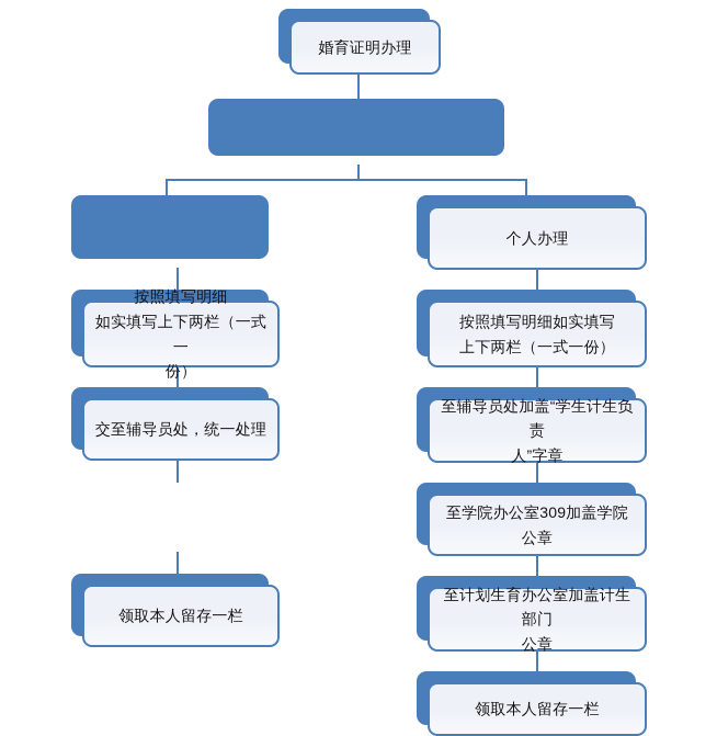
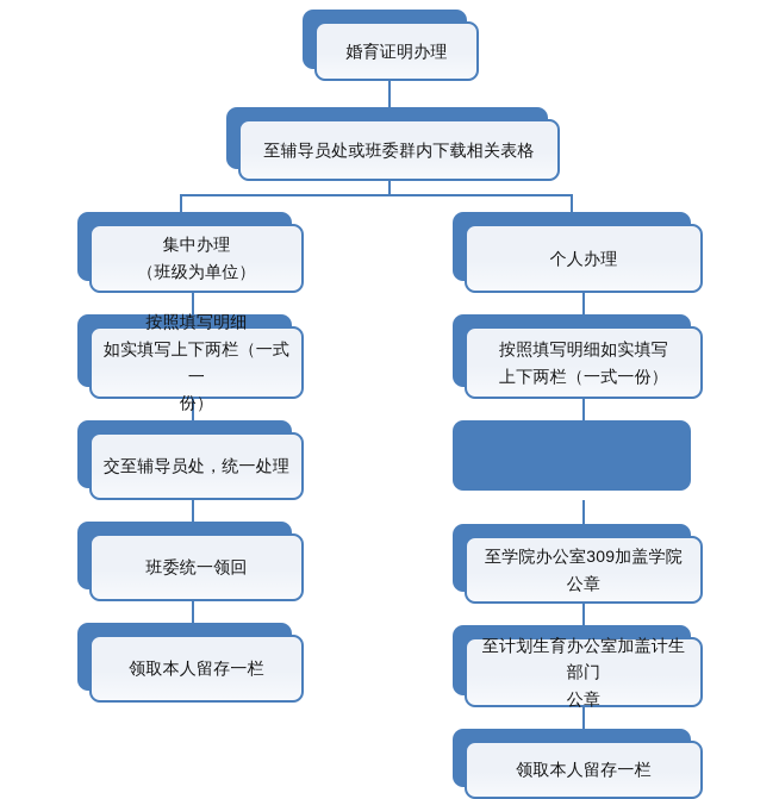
  婚育证明办理
+ 至辅导员处或班委群内下载相关表格
+ 集中办理
+ （班级为单位）
  按照填写明细
  如实填写上下两栏（一式一
  份）
  交至辅导员处，统一处理
+ 班委统一领回
  领取本人留存一栏
  个人办理
  按照填写明细如实填写
  上下两栏（一式一份）
- 至辅导员处加盖“学生计生负责
- 人”字章
  至学院办公室309加盖学院公章
  至计划生育办公室加盖计生部门
  公章
  领取本人留存一栏
